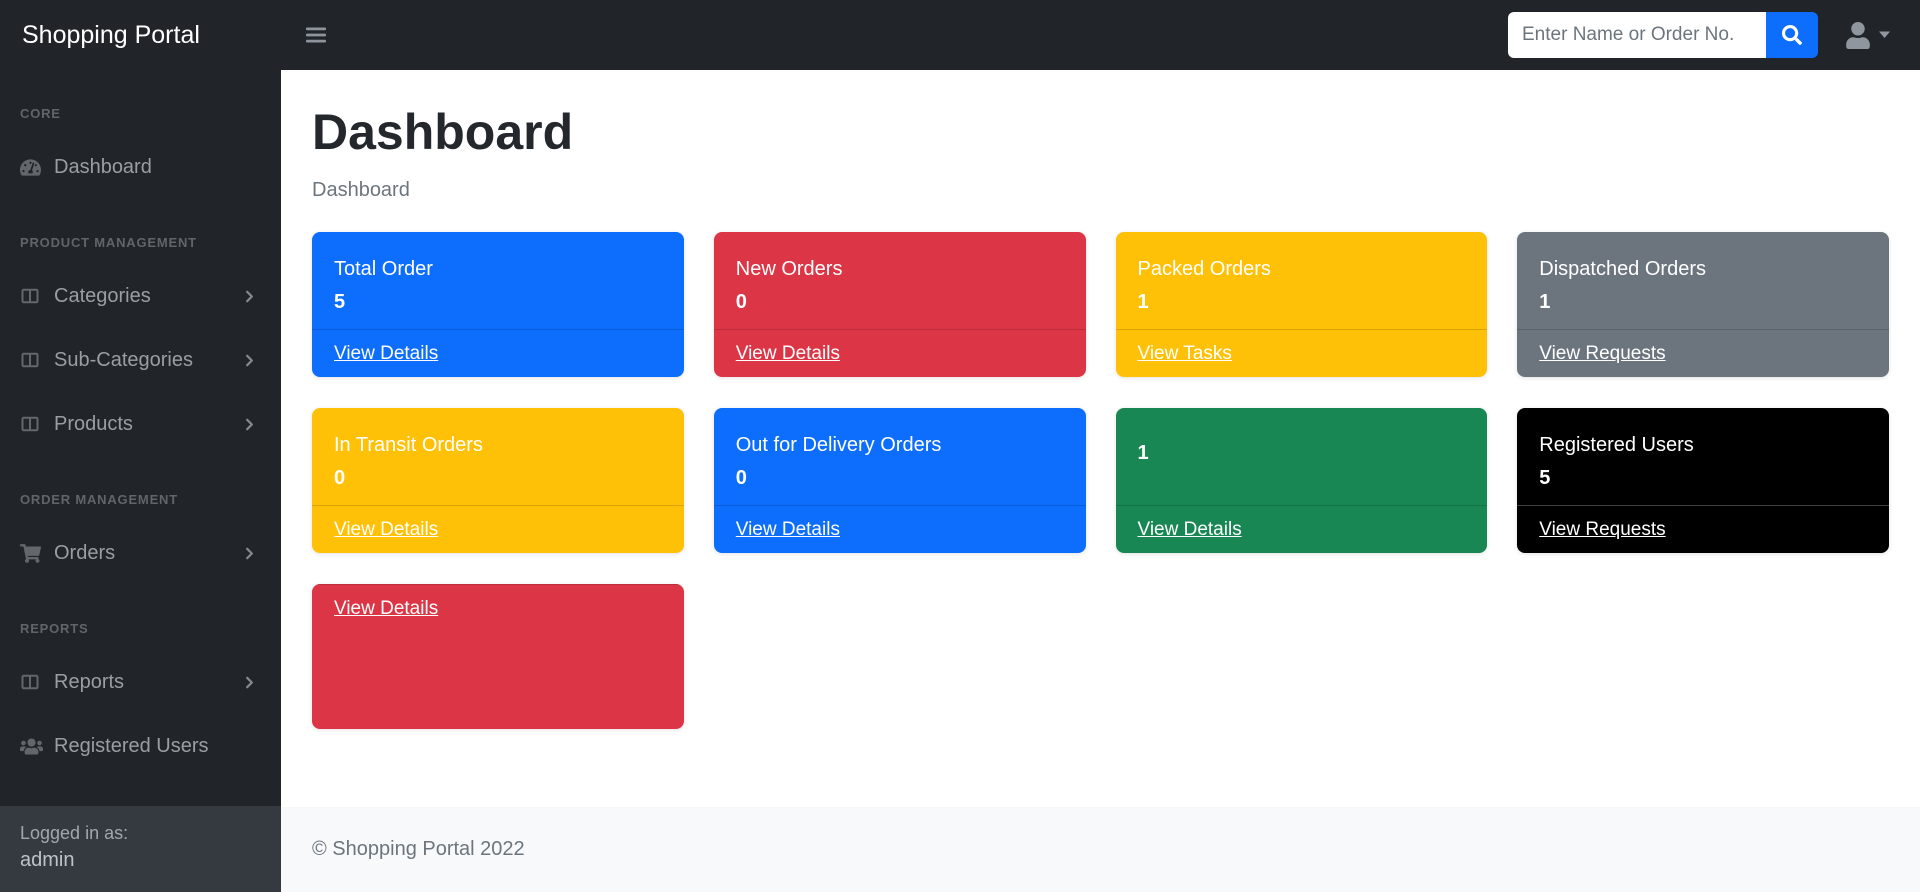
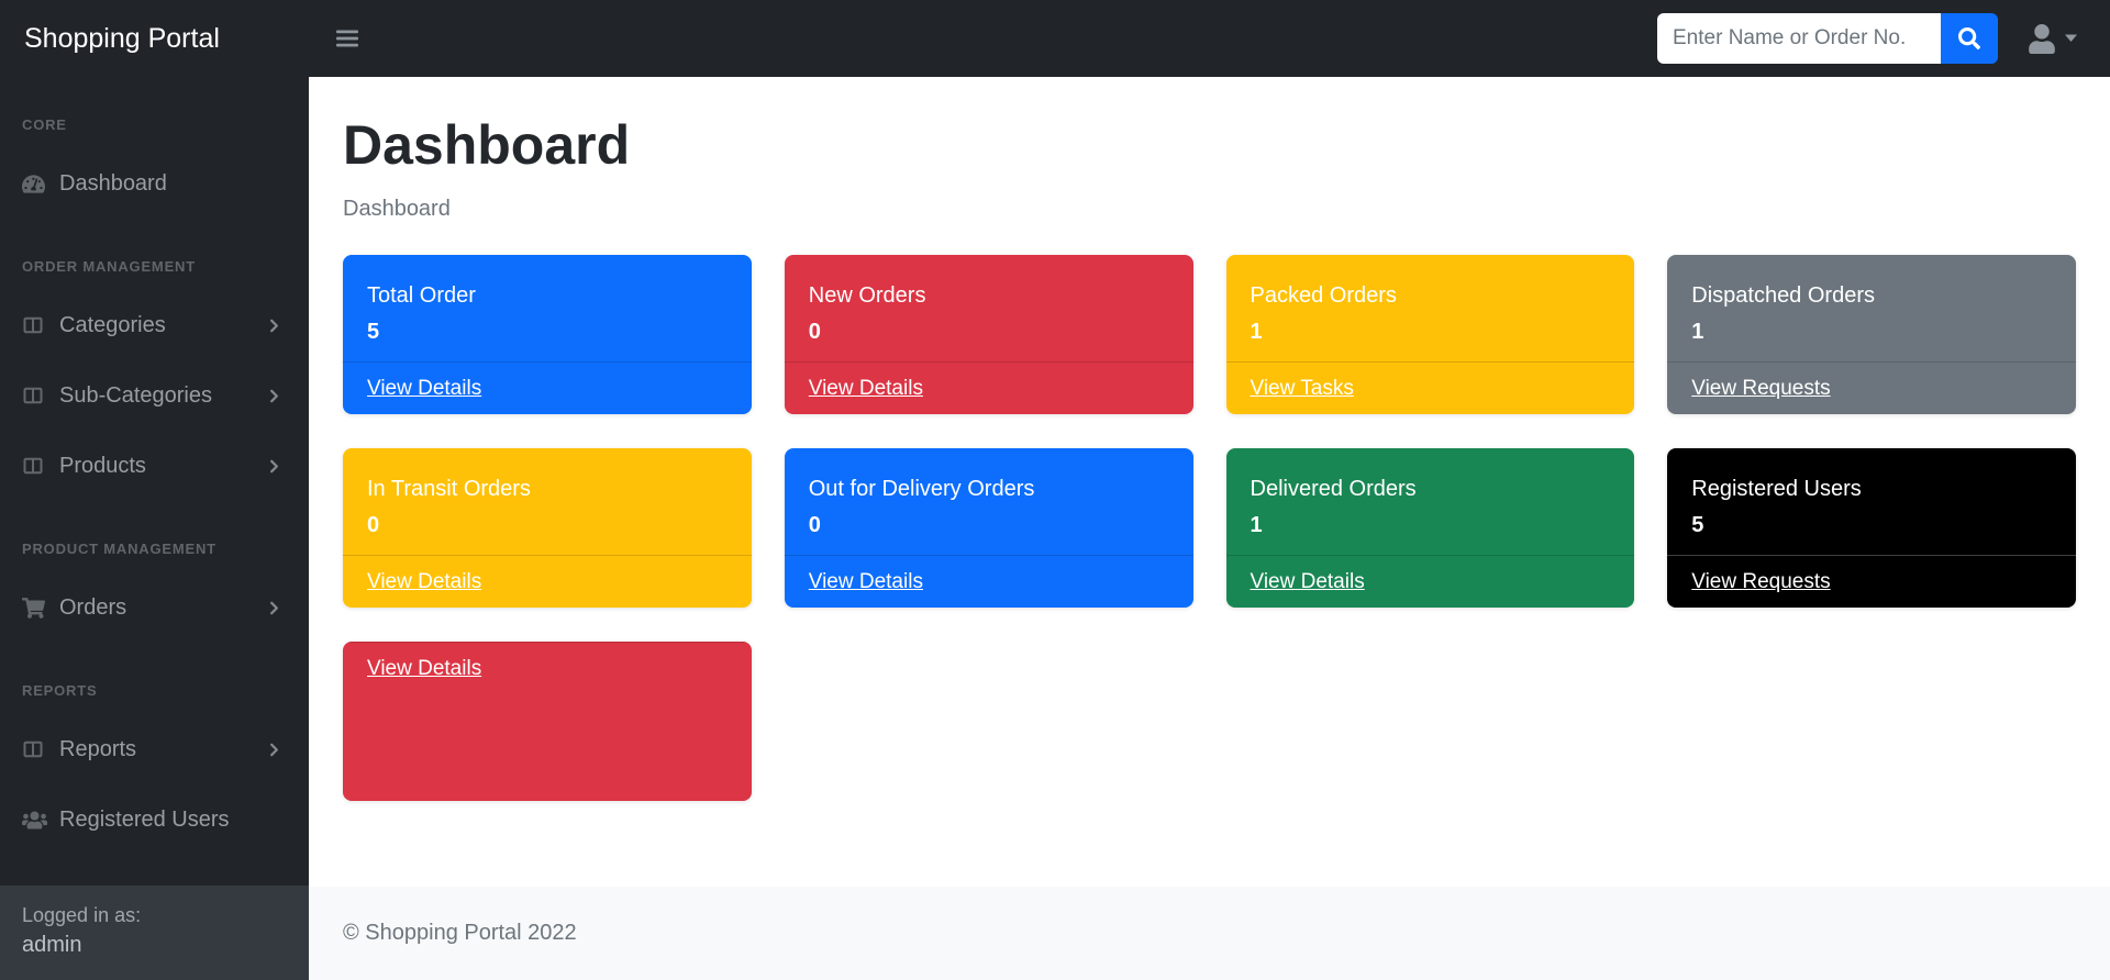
  Shopping Portal
  Enter Name or Order No.
  CORE
  Dashboard
- PRODUCT MANAGEMENT
+ ORDER MANAGEMENT
  Categories
  Sub-Categories
  Products
- ORDER MANAGEMENT
+ PRODUCT MANAGEMENT
  Orders
  REPORTS
  Reports
  Registered Users
  Logged in as:
  admin
  Dashboard
  Dashboard
  Total Order
  5
  View Details
  New Orders
  0
  View Details
  Packed Orders
  1
  View Tasks
  Dispatched Orders
  1
  View Requests
  In Transit Orders
  0
  View Details
  Out for Delivery Orders
  0
  View Details
+ Delivered Orders
  1
  View Details
  Registered Users
  5
  View Requests
  View Details
  © Shopping Portal 2022
